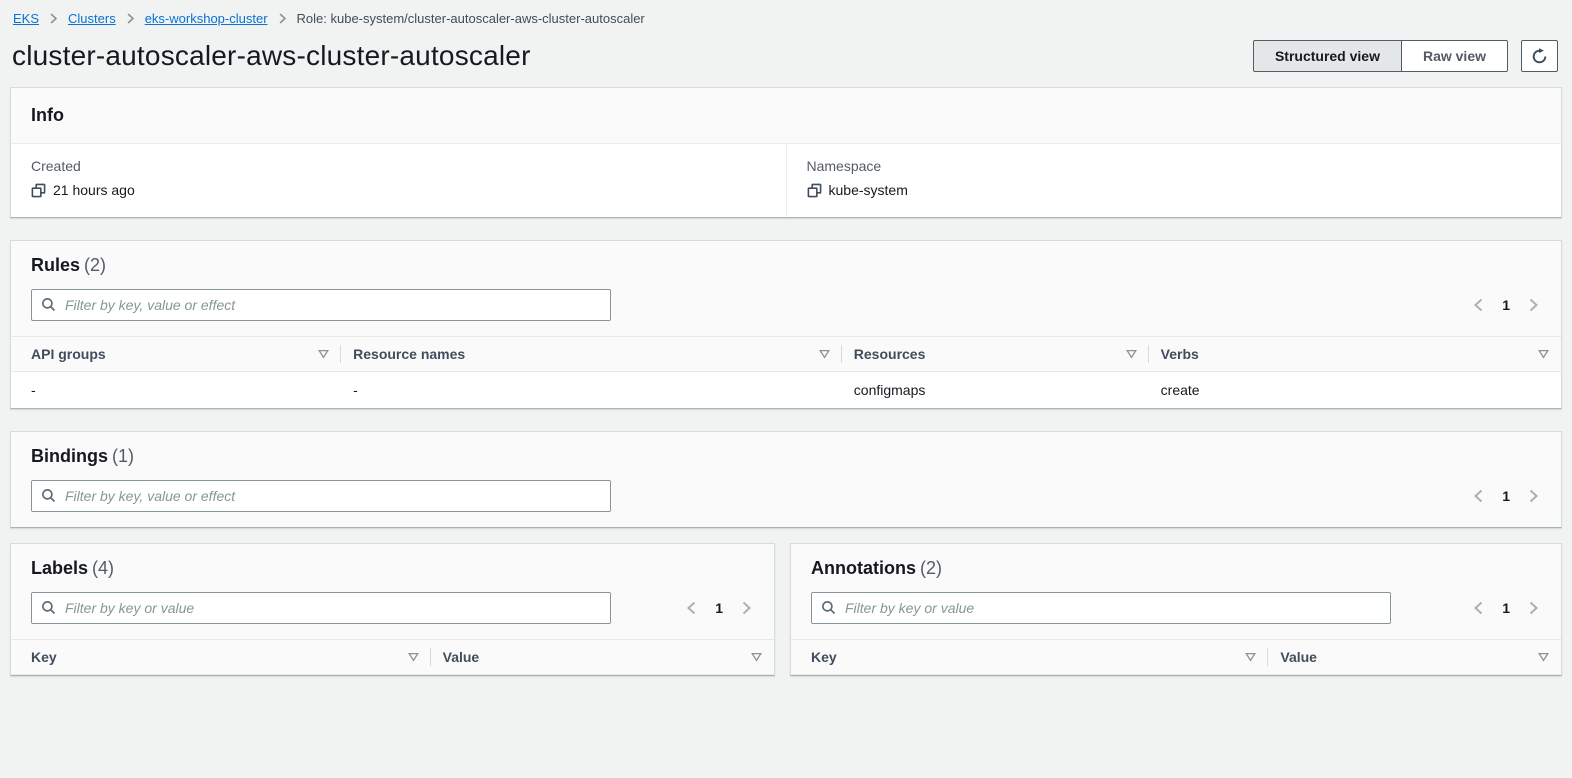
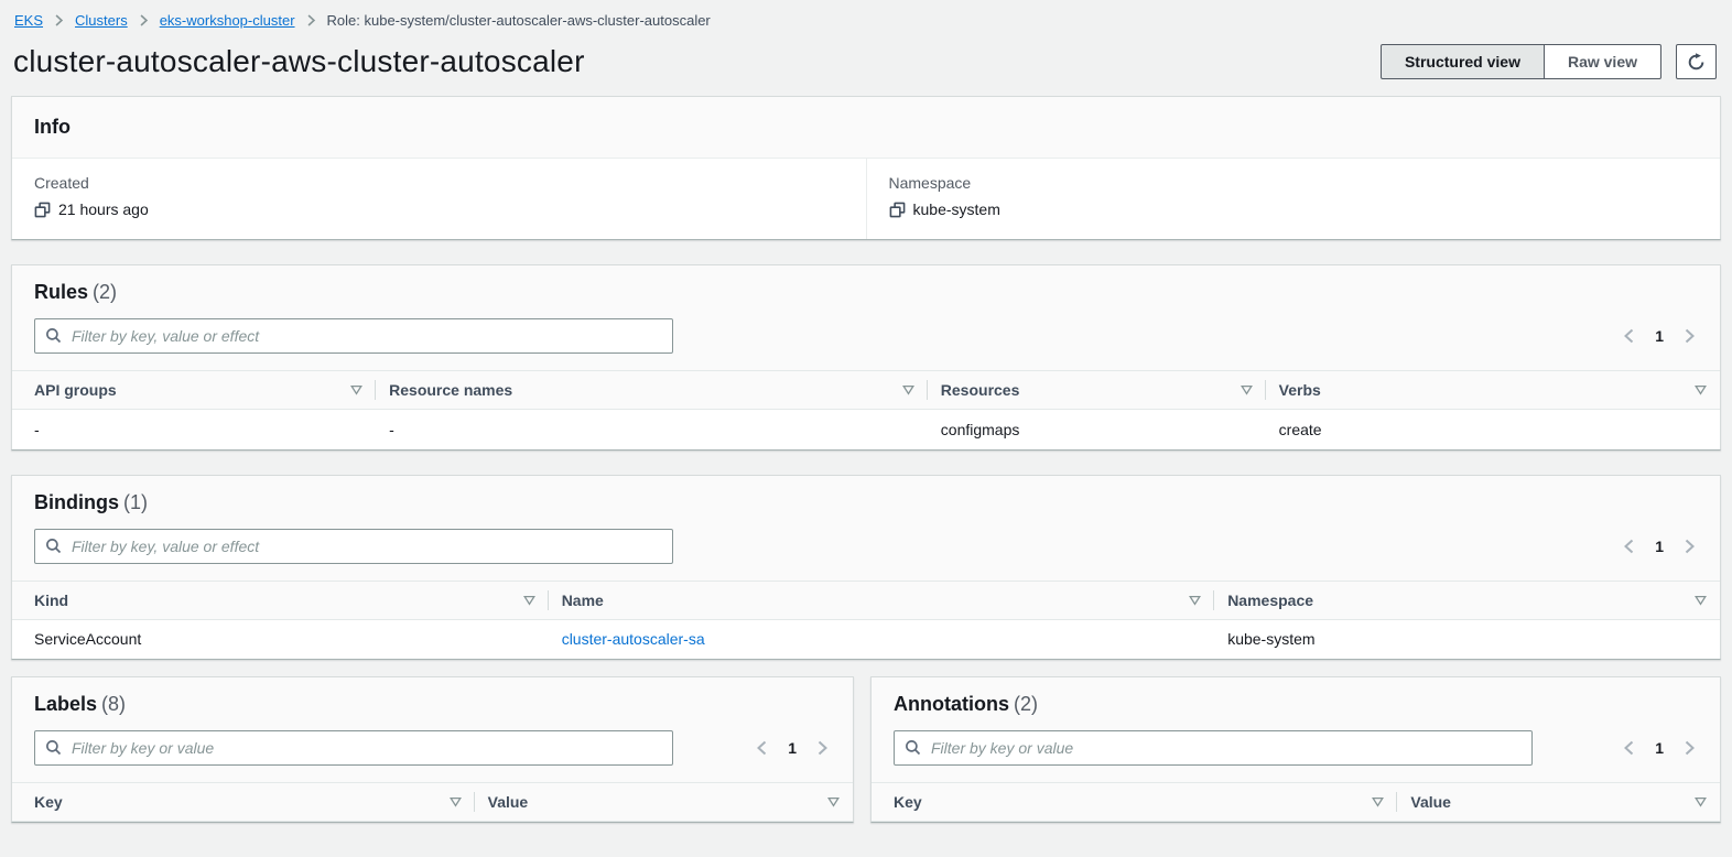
  EKS
  Clusters
  eks-workshop-cluster
  Role: kube-system/cluster-autoscaler-aws-cluster-autoscaler
  cluster-autoscaler-aws-cluster-autoscaler
  Structured view
  Raw view
  Info
  Created
  21 hours ago
  Namespace
  kube-system
  Rules (2)
  Filter by key, value or effect
  1
  API groups	Resource names	Resources	Verbs
  -	-	configmaps	create
  Bindings (1)
  Filter by key, value or effect
  1
+ Kind	Name	Namespace
+ ServiceAccount	cluster-autoscaler-sa	kube-system
- Labels (4)
+ Labels (8)
  Filter by key or value
  1
  Key	Value
  Annotations (2)
  Filter by key or value
  1
  Key	Value
